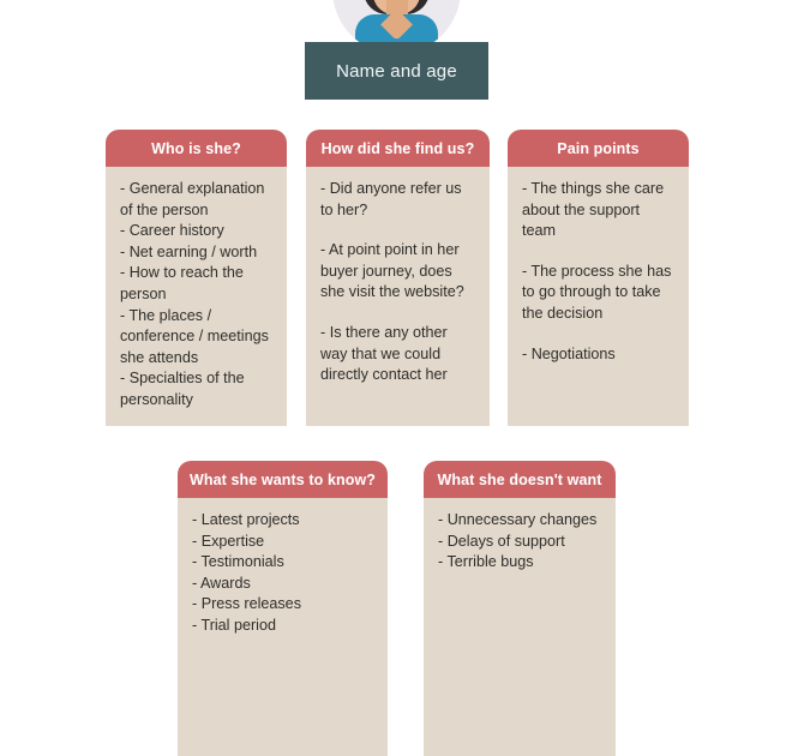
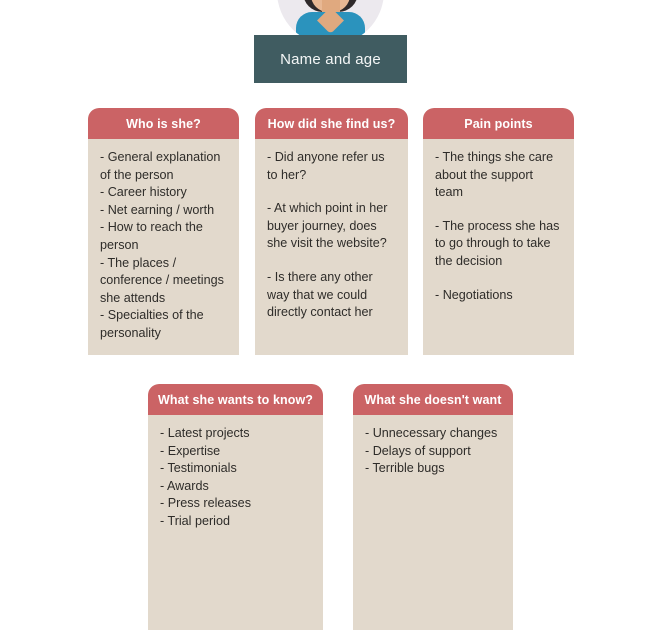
  Name and age
  Who is she?
  - General explanation of the person
  - Career history
  - Net earning / worth
  - How to reach the person
  - The places / conference / meetings she attends
  - Specialties of the personality
  How did she find us?
  - Did anyone refer us to her?
- - At point point in her buyer journey, does she visit the website?
+ - At which point in her buyer journey, does she visit the website?
  - Is there any other way that we could directly contact her
  Pain points
  - The things she care about the support team
  - The process she has to go through to take the decision
  - Negotiations
  What she wants to know?
  - Latest projects
  - Expertise
  - Testimonials
  - Awards
  - Press releases
  - Trial period
  What she doesn't want
  - Unnecessary changes
  - Delays of support
  - Terrible bugs
